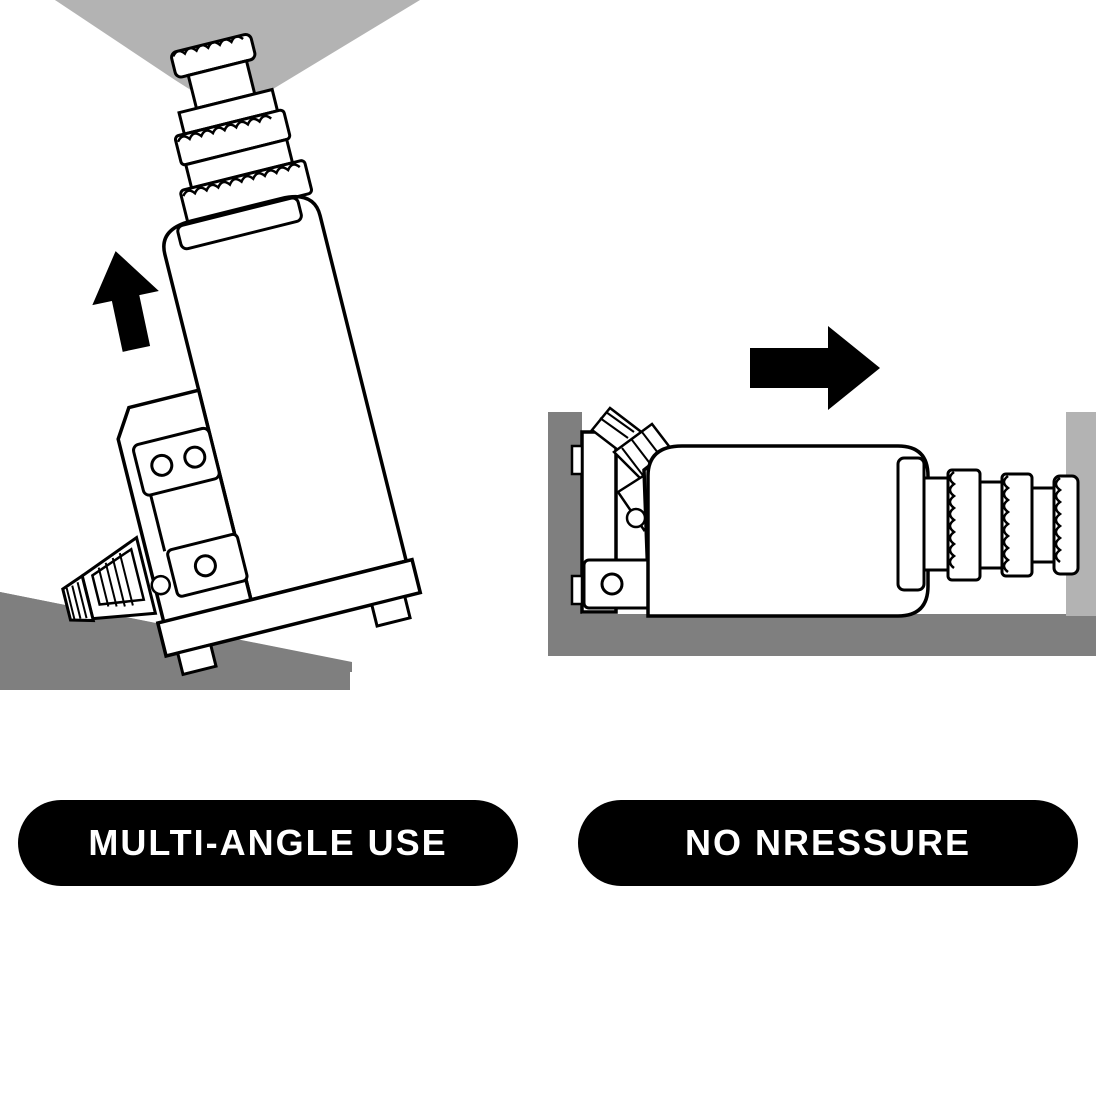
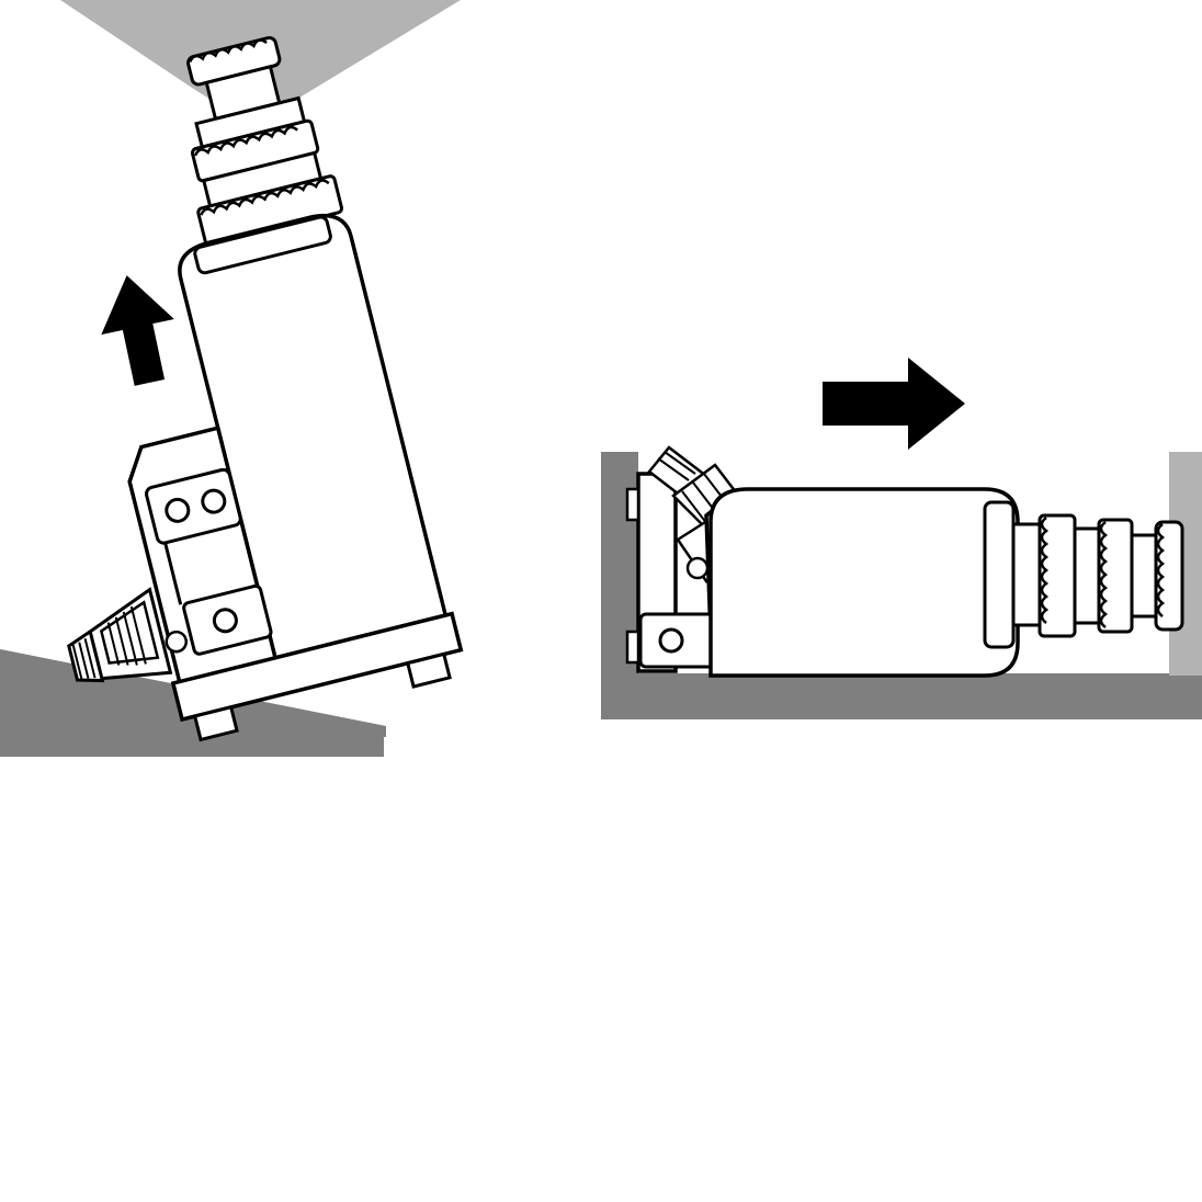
- MULTI-ANGLE USE
- NO NRESSURE
